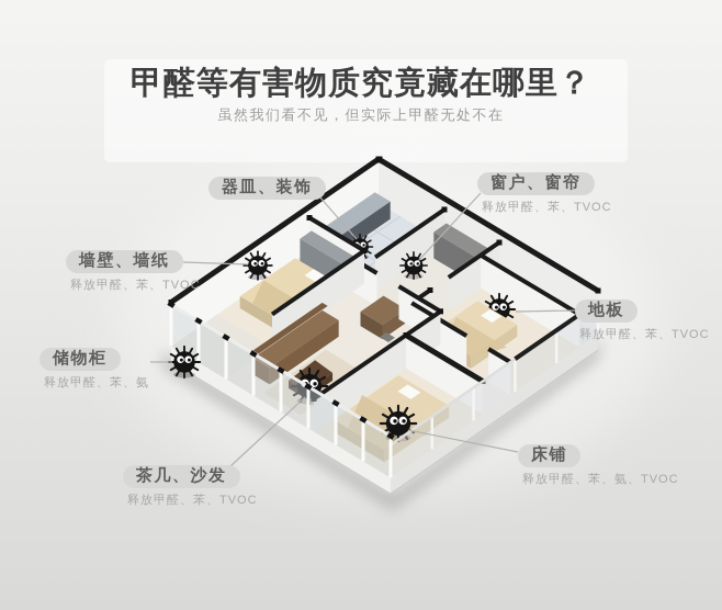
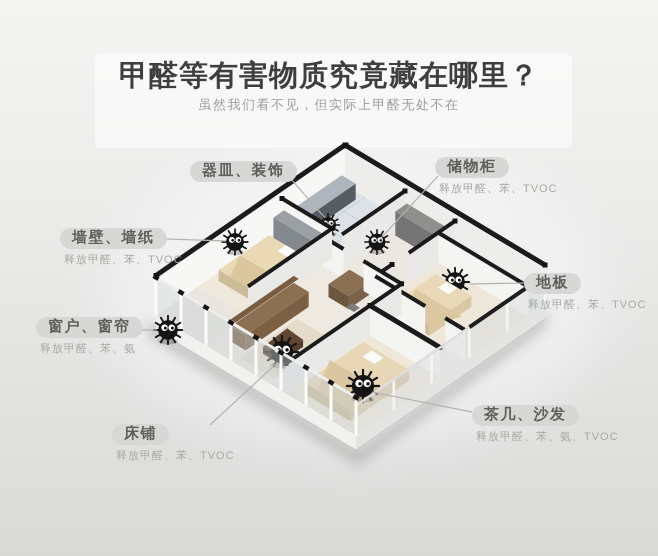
  甲醛等有害物质究竟藏在哪里？
  虽然我们看不见，但实际上甲醛无处不在
  器皿、装饰
- 窗户、窗帘
+ 储物柜
  释放甲醛、苯、TVOC
  墙壁、墙纸
  释放甲醛、苯、TVOC
  地板
  释放甲醛、苯、TVOC
- 储物柜
+ 窗户、窗帘
  释放甲醛、苯、氨
- 茶几、沙发
+ 床铺
  释放甲醛、苯、TVOC
- 床铺
+ 茶几、沙发
  释放甲醛、苯、氨、TVOC
